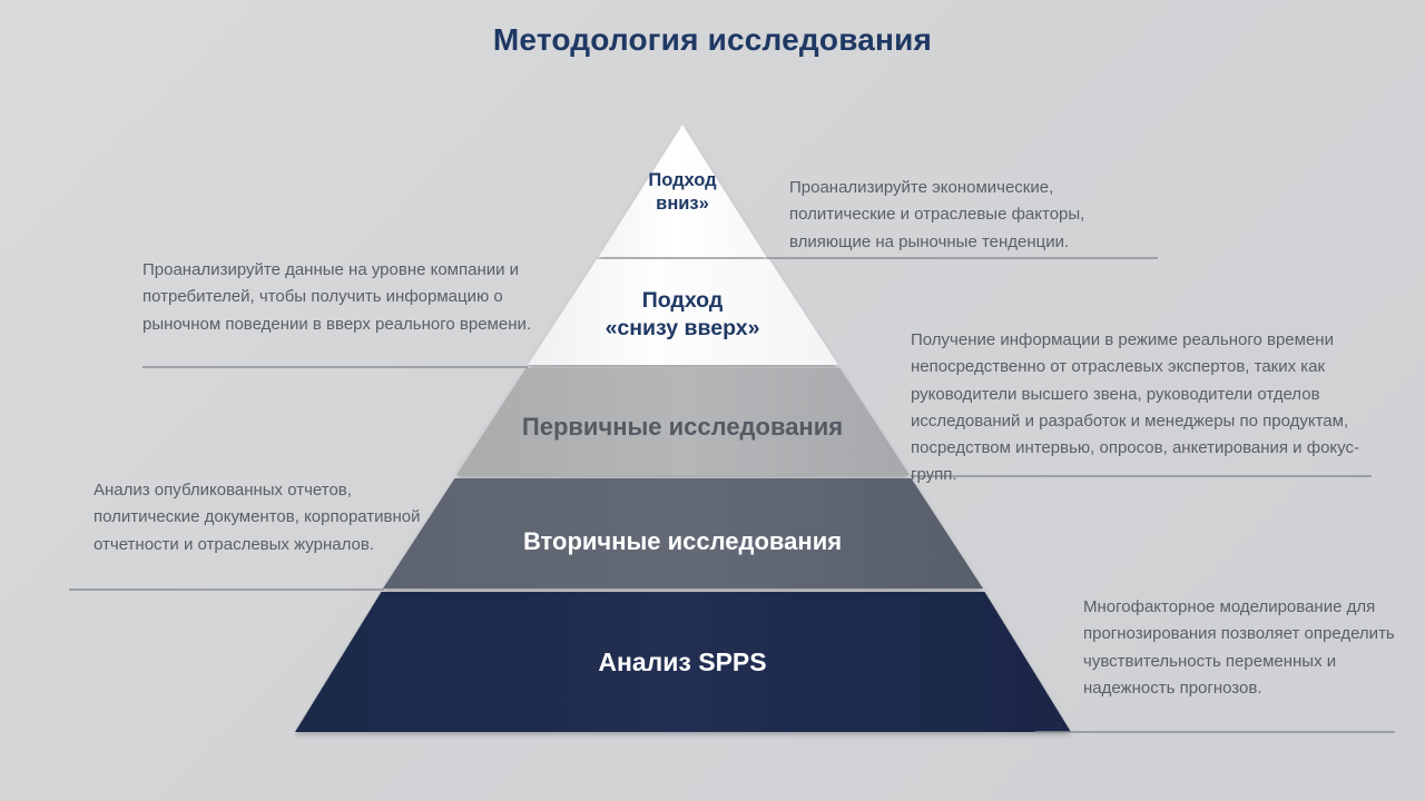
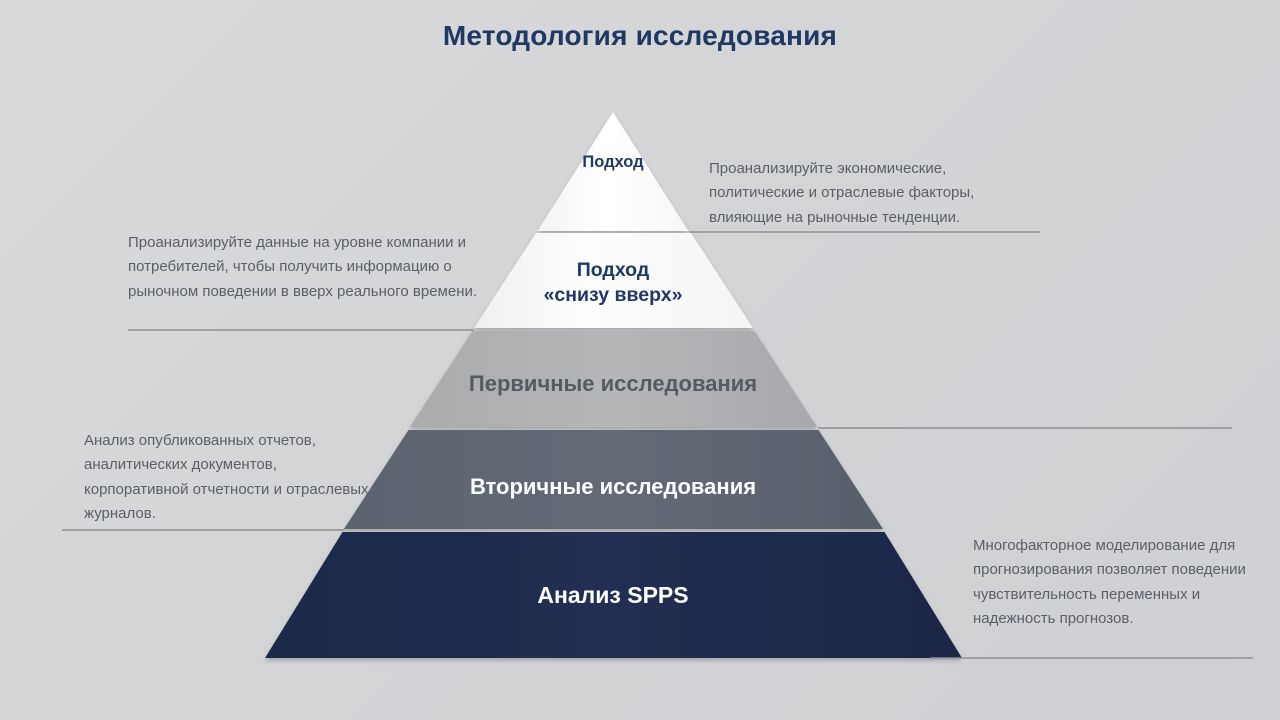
  Методология исследования
  Подход
- вниз»
  Подход
  «снизу вверх»
  Первичные исследования
  Вторичные исследования
  Анализ SPPS
  Проанализируйте экономические, политические и отраслевые факторы, влияющие на рыночные тенденции.
  Проанализируйте данные на уровне компании и потребителей, чтобы получить информацию о рыночном поведении в вверх реального времени.
- Получение информации в режиме реального времени непосредственно от отраслевых экспертов, таких как руководители высшего звена, руководители отделов исследований и разработок и менеджеры по продуктам, посредством интервью, опросов, анкетирования и фокус-групп.
- Анализ опубликованных отчетов, политические документов, корпоративной отчетности и отраслевых журналов.
+ Анализ опубликованных отчетов, аналитических документов, корпоративной отчетности и отраслевых журналов.
- Многофакторное моделирование для прогнозирования позволяет определить чувствительность переменных и надежность прогнозов.
+ Многофакторное моделирование для прогнозирования позволяет поведении чувствительность переменных и надежность прогнозов.
